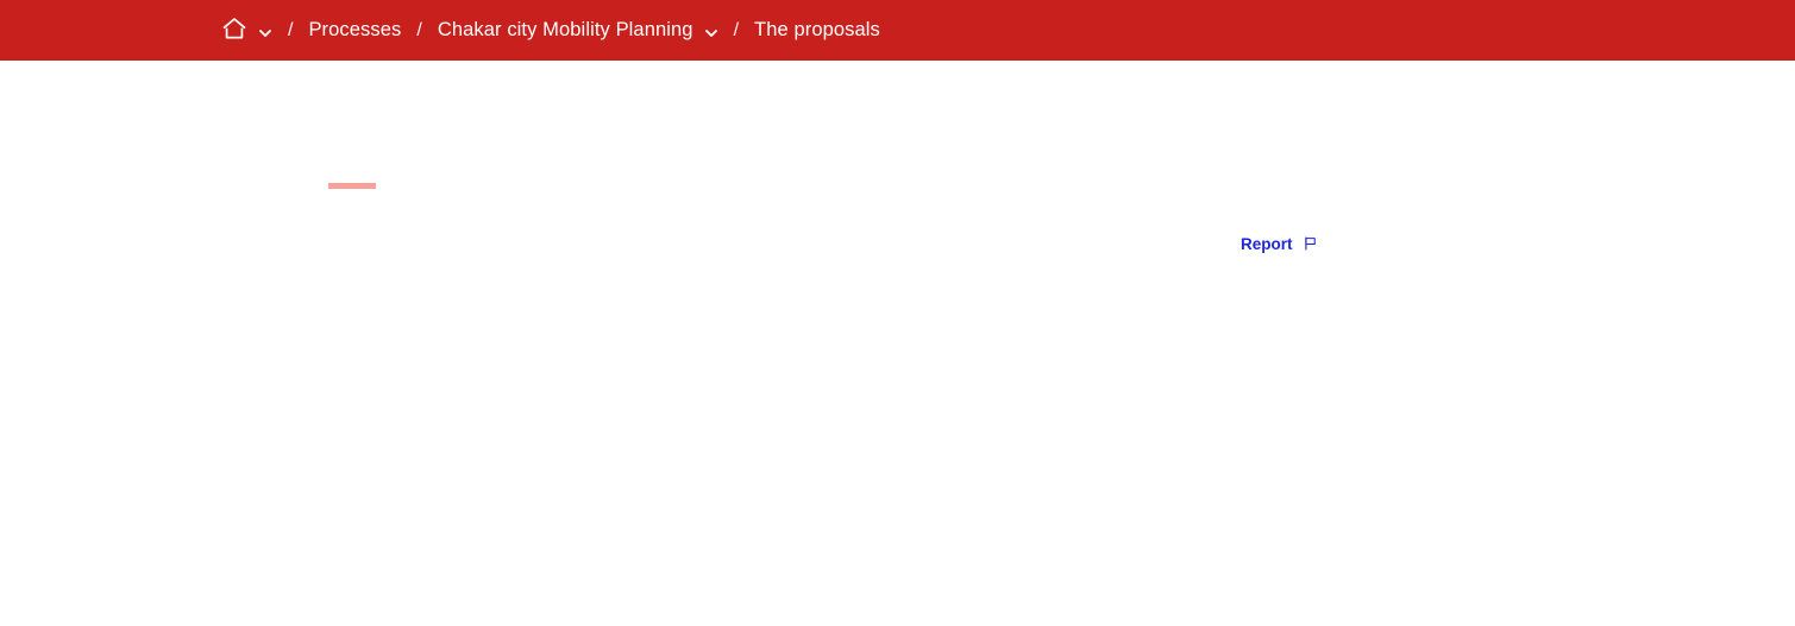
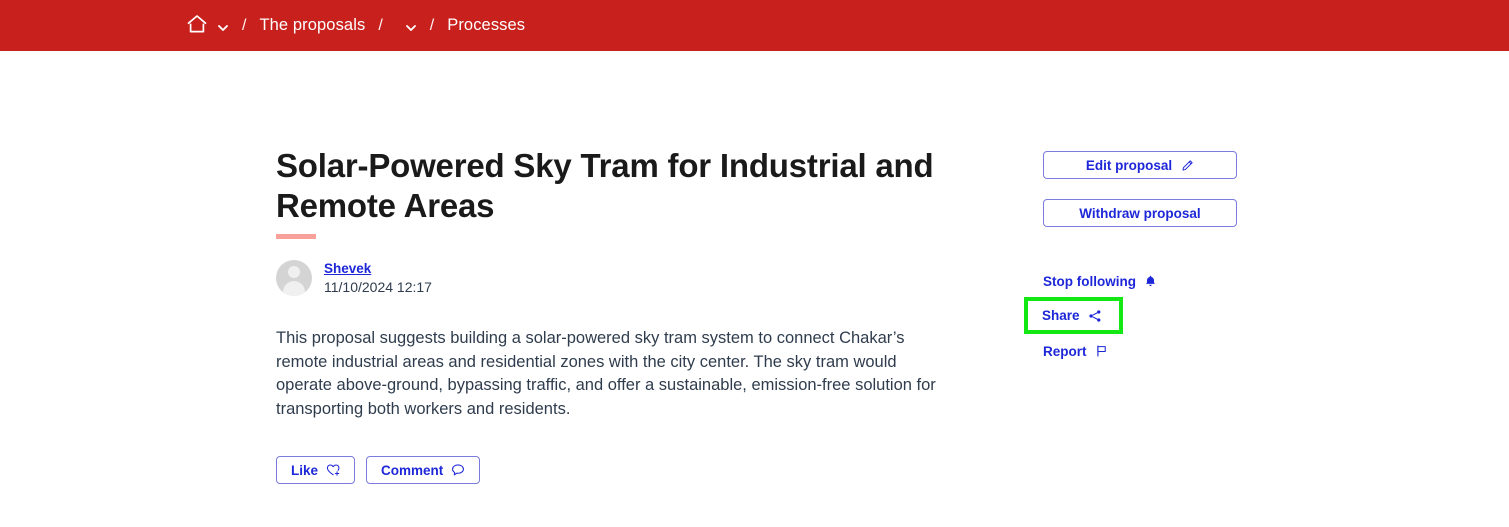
  /
- Processes
+ The proposals
  /
- Chakar city Mobility Planning
  /
- The proposals
+ Processes
+ Solar-Powered Sky Tram for Industrial and Remote Areas
+ Shevek
+ 11/10/2024 12:17
+ This proposal suggests building a solar-powered sky tram system to connect Chakar’s remote industrial areas and residential zones with the city center. The sky tram would operate above-ground, bypassing traffic, and offer a sustainable, emission-free solution for transporting both workers and residents.
+ Like
+ Comment
+ Edit proposal
+ Withdraw proposal
+ Stop following
+ Share
  Report
